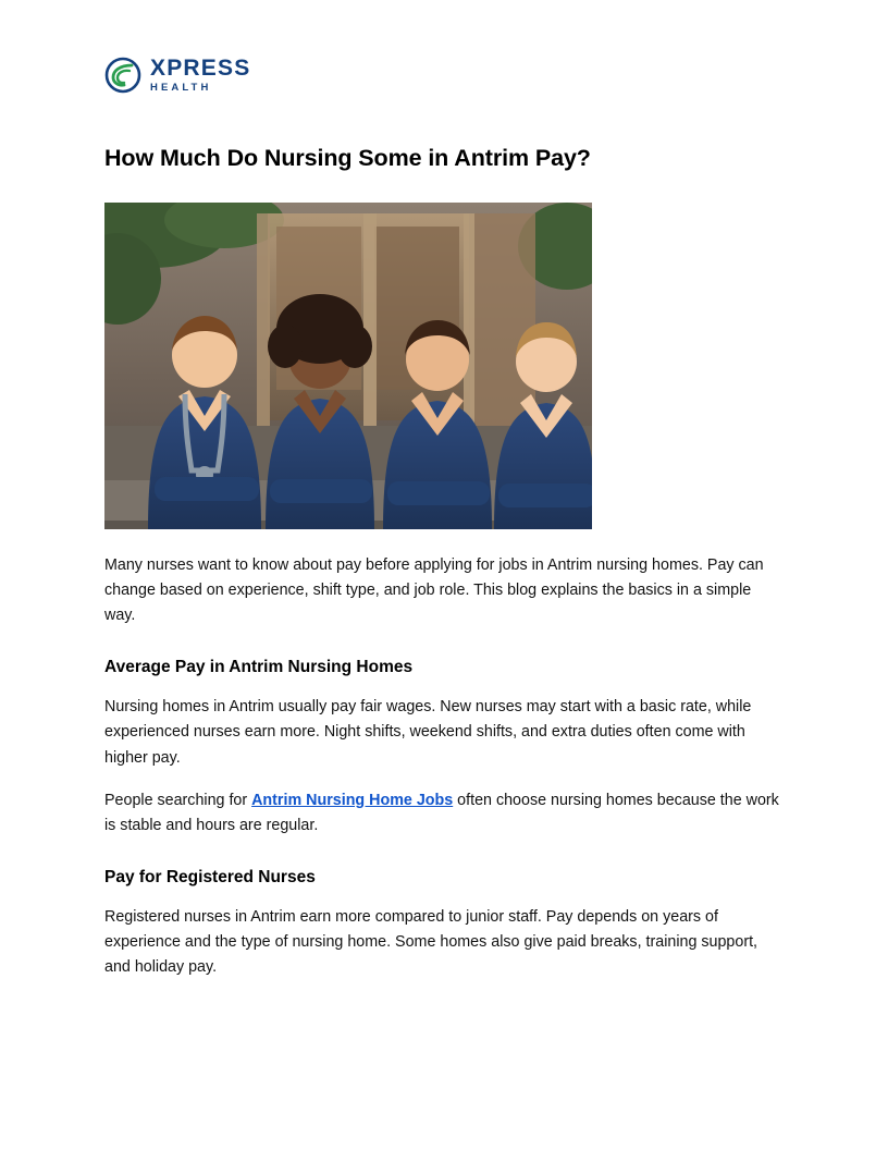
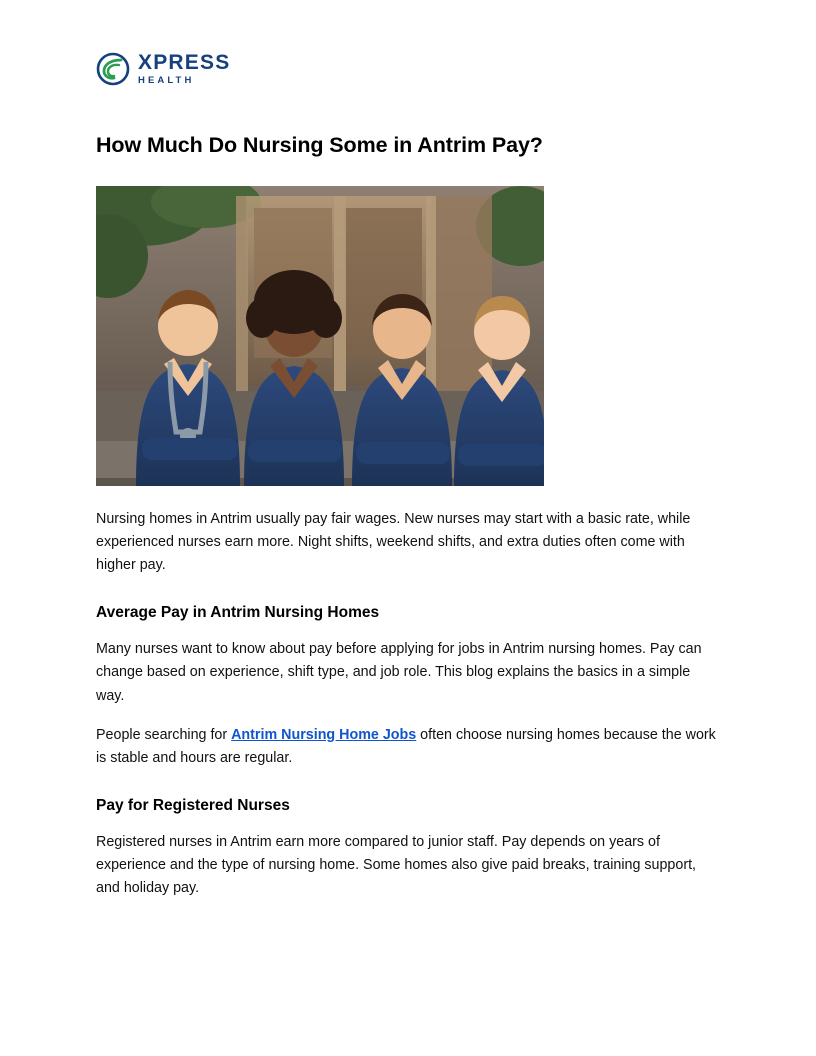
  XPRESS
  HEALTH
  How Much Do Nursing Some in Antrim Pay?
- Many nurses want to know about pay before applying for jobs in Antrim nursing homes. Pay can change based on experience, shift type, and job role. This blog explains the basics in a simple way.
+ Nursing homes in Antrim usually pay fair wages. New nurses may start with a basic rate, while experienced nurses earn more. Night shifts, weekend shifts, and extra duties often come with higher pay.
  Average Pay in Antrim Nursing Homes
- Nursing homes in Antrim usually pay fair wages. New nurses may start with a basic rate, while experienced nurses earn more. Night shifts, weekend shifts, and extra duties often come with higher pay.
+ Many nurses want to know about pay before applying for jobs in Antrim nursing homes. Pay can change based on experience, shift type, and job role. This blog explains the basics in a simple way.
  People searching for Antrim Nursing Home Jobs often choose nursing homes because the work is stable and hours are regular.
  Pay for Registered Nurses
  Registered nurses in Antrim earn more compared to junior staff. Pay depends on years of experience and the type of nursing home. Some homes also give paid breaks, training support, and holiday pay.
